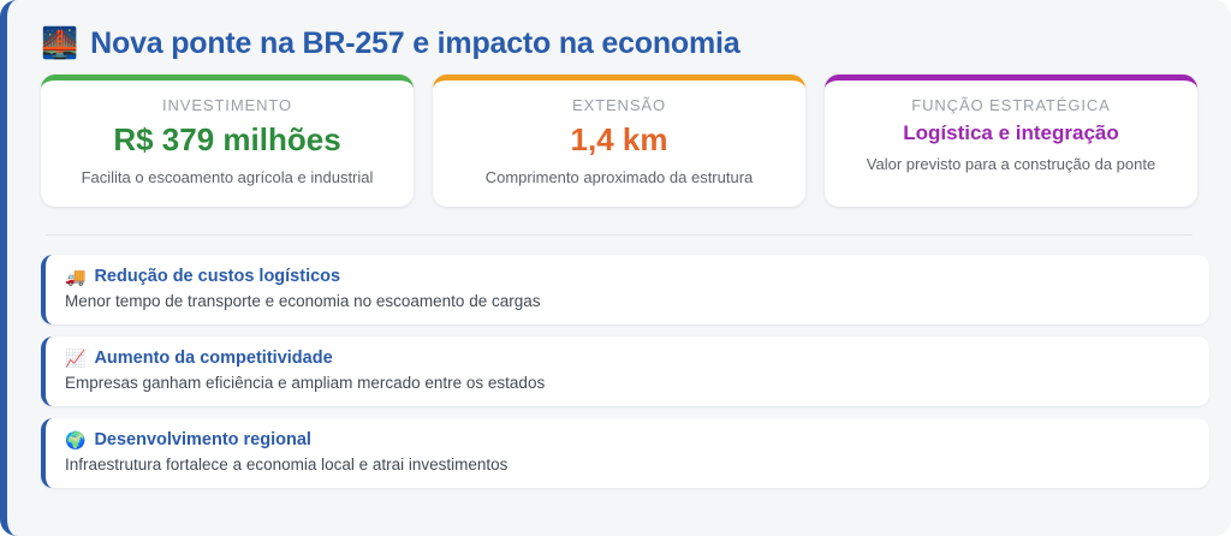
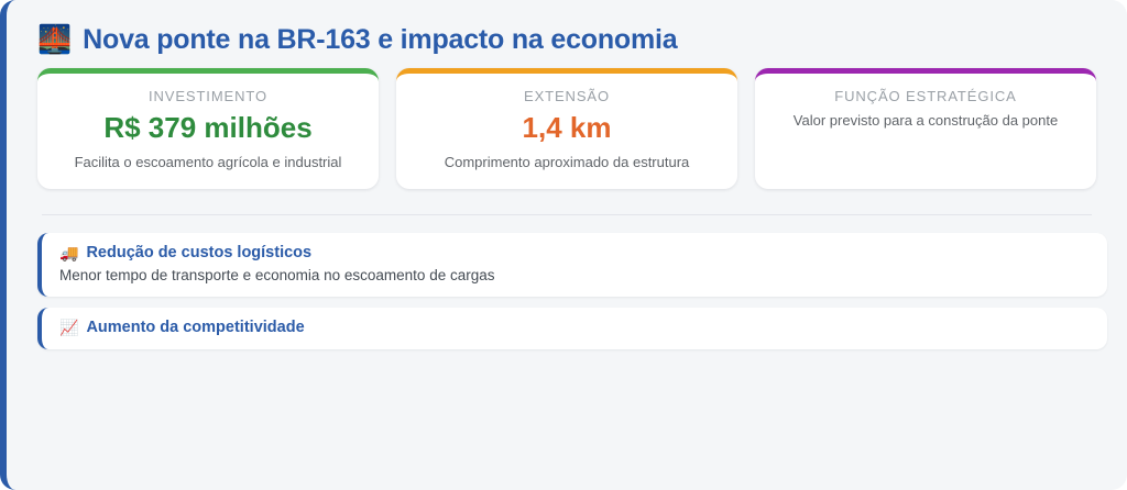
  🌉
- Nova ponte na BR-257 e impacto na economia
+ Nova ponte na BR-163 e impacto na economia
  INVESTIMENTO
  R$ 379 milhões
  Facilita o escoamento agrícola e industrial
  EXTENSÃO
  1,4 km
  Comprimento aproximado da estrutura
  FUNÇÃO ESTRATÉGICA
- Logística e integração
  Valor previsto para a construção da ponte
  🚚
  Redução de custos logísticos
  Menor tempo de transporte e economia no escoamento de cargas
  📈
  Aumento da competitividade
- Empresas ganham eficiência e ampliam mercado entre os estados
- 🌍
- Desenvolvimento regional
- Infraestrutura fortalece a economia local e atrai investimentos
